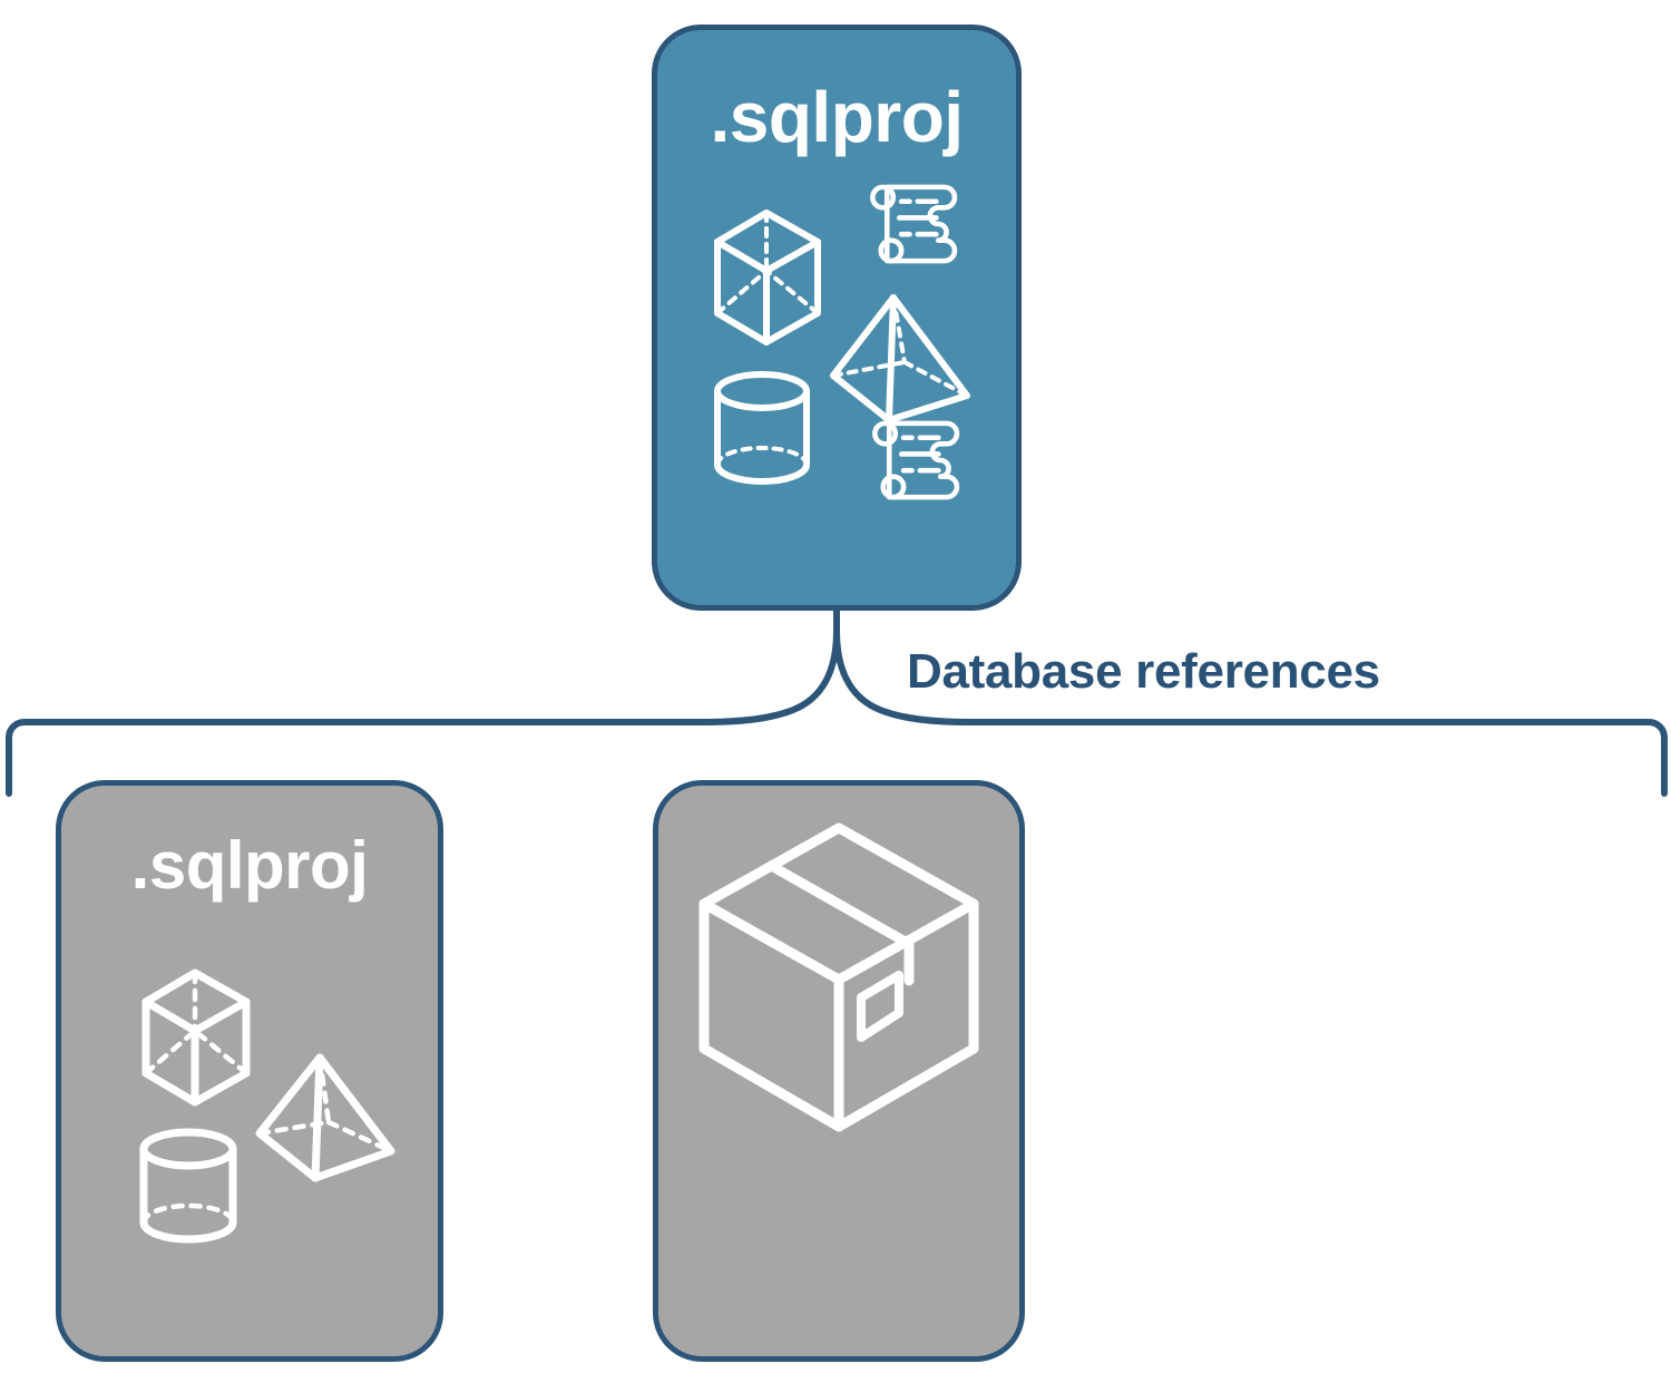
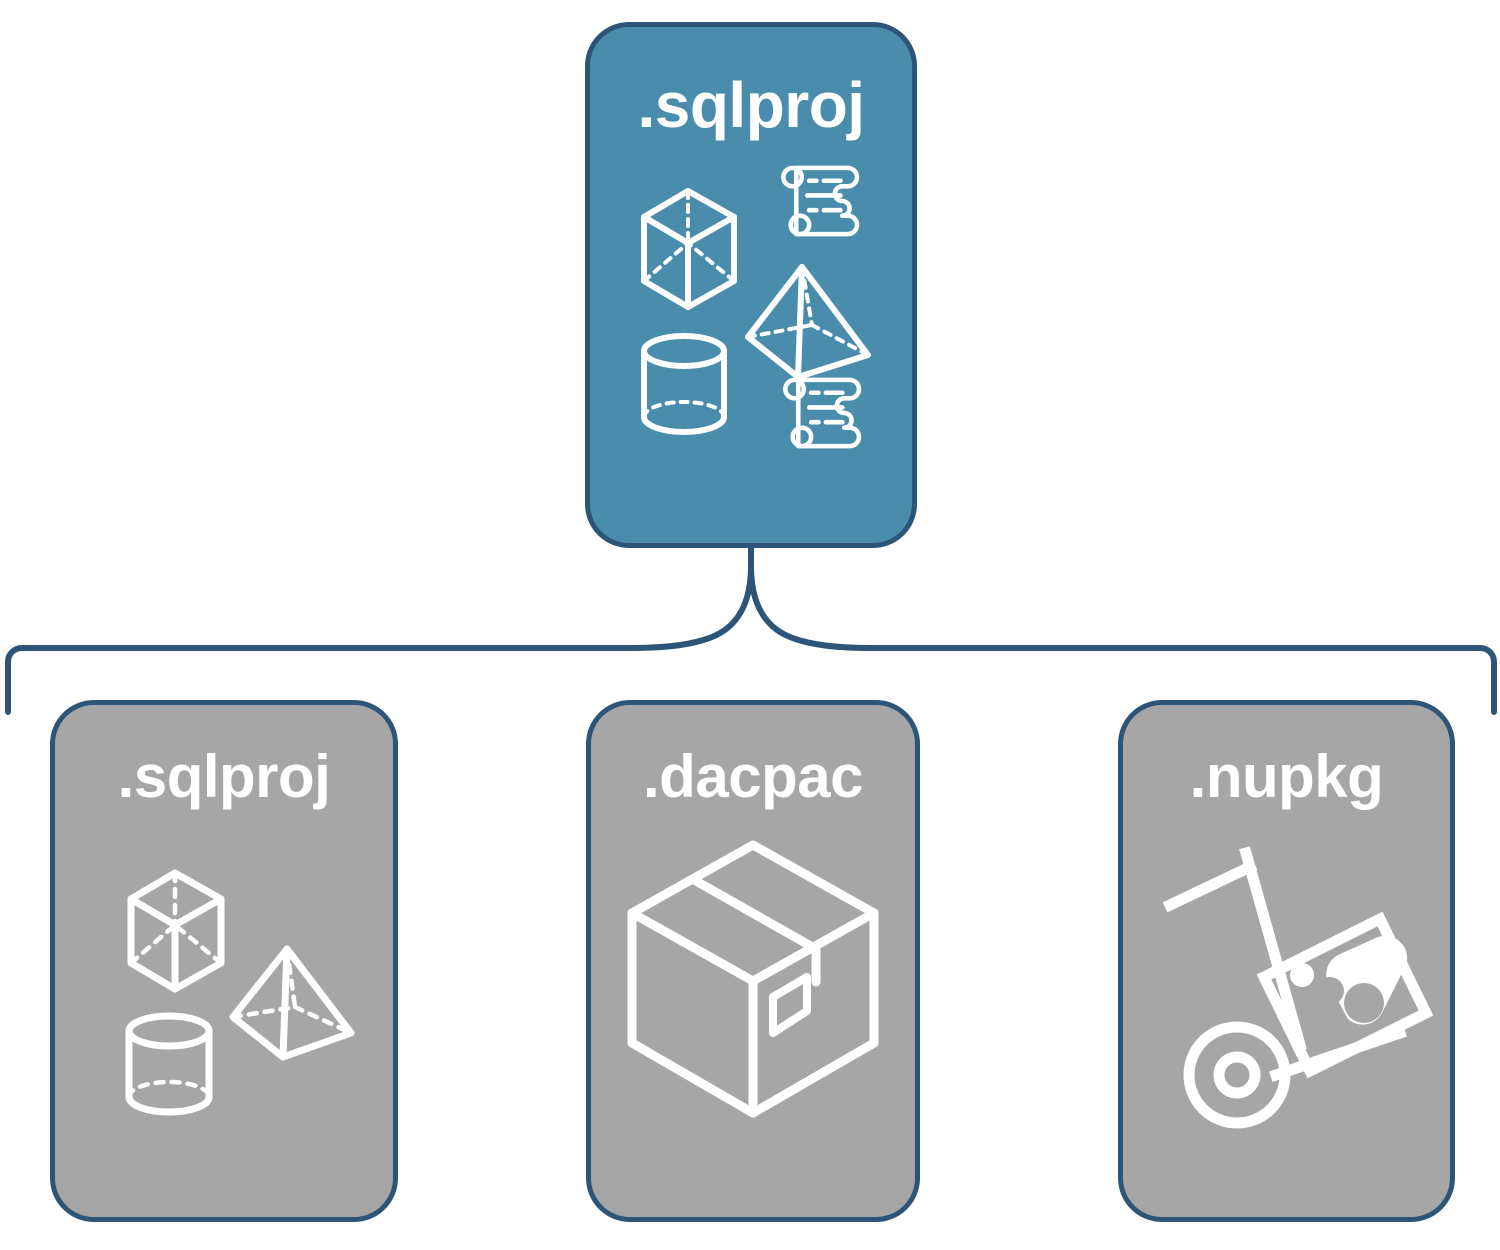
  .sqlproj
- Database references
  .sqlproj
+ .dacpac
+ .nupkg
